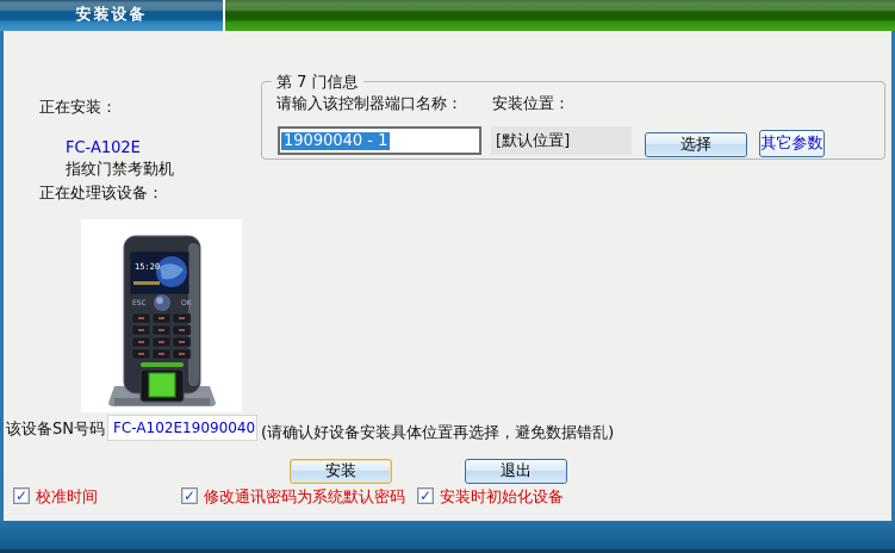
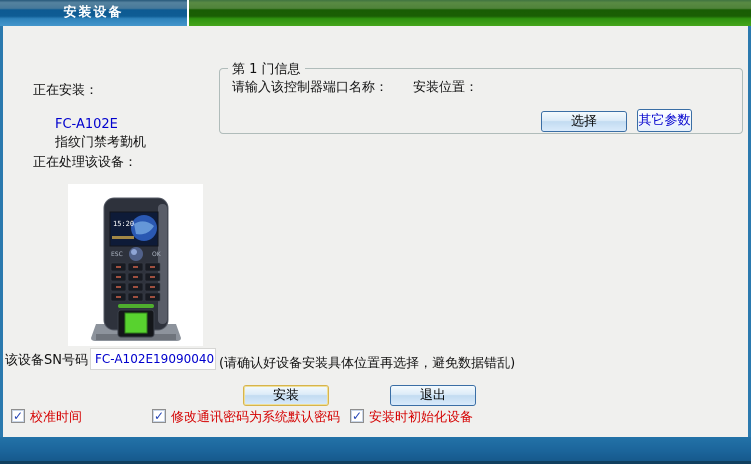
  安装设备
  正在安装：
  FC-A102E
  指纹门禁考勤机
  正在处理该设备：
  15:20
- 第 7 门信息
+ 第 1 门信息
  请输入该控制器端口名称：
  安装位置：
- 19090040 - 1
- [默认位置]
  选择
  其它参数
  该设备SN号码
  FC-A102E19090040
  (请确认好设备安装具体位置再选择，避免数据错乱)
  安装
  退出
  校准时间
  修改通讯密码为系统默认密码
  安装时初始化设备
